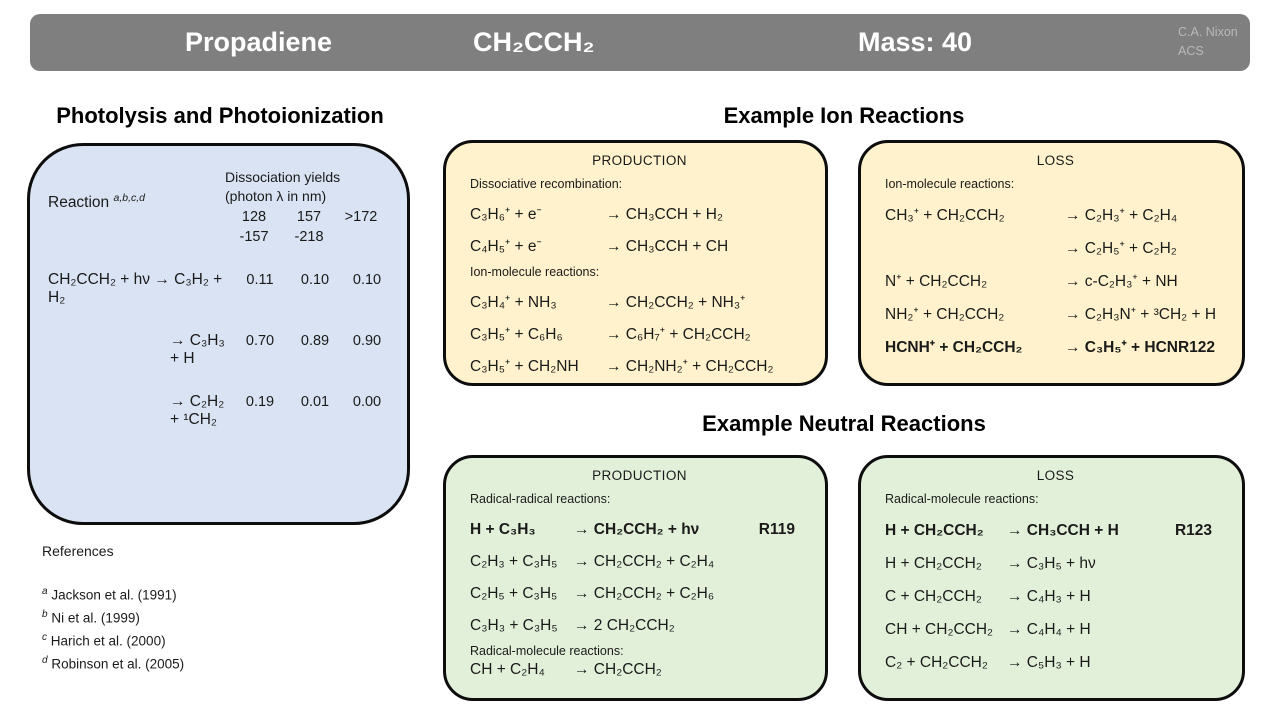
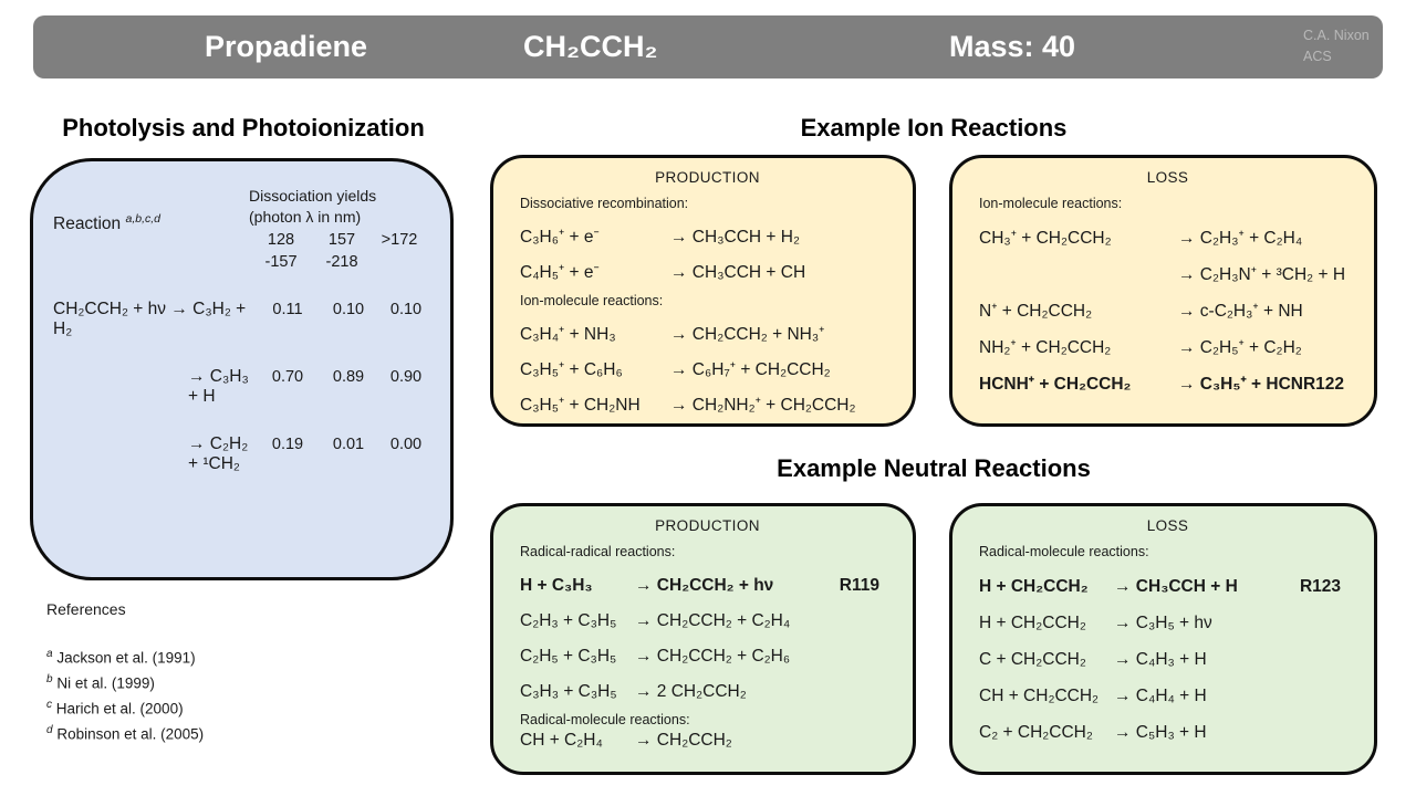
  Propadiene
  CH₂CCH₂
  Mass: 40
  C.A. Nixon
  ACS
  Photolysis and Photoionization
  Reaction a,b,c,d
  Dissociation yields
  (photon λ in nm)
  128
  -157
  157
  -218
  >172
  CH₂CCH₂ + hν → C₃H₂ + H₂
  0.11
  0.10
  0.10
  → C₃H₃ + H
  0.70
  0.89
  0.90
  → C₂H₂ + ¹CH₂
  0.19
  0.01
  0.00
  References
  a Jackson et al. (1991)
  b Ni et al. (1999)
  c Harich et al. (2000)
  d Robinson et al. (2005)
  Example Ion Reactions
  PRODUCTION
  Dissociative recombination:
  C₃H₆⁺ + e⁻
  → CH₃CCH + H₂
  C₄H₅⁺ + e⁻
  → CH₃CCH + CH
  Ion-molecule reactions:
  C₃H₄⁺ + NH₃
  → CH₂CCH₂ + NH₃⁺
  C₃H₅⁺ + C₆H₆
  → C₆H₇⁺ + CH₂CCH₂
  C₃H₅⁺ + CH₂NH
  → CH₂NH₂⁺ + CH₂CCH₂
  LOSS
  Ion-molecule reactions:
  CH₃⁺ + CH₂CCH₂
  → C₂H₃⁺ + C₂H₄
- → C₂H₅⁺ + C₂H₂
+ → C₂H₃N⁺ + ³CH₂ + H
  N⁺ + CH₂CCH₂
  → c-C₂H₃⁺ + NH
  NH₂⁺ + CH₂CCH₂
- → C₂H₃N⁺ + ³CH₂ + H
+ → C₂H₅⁺ + C₂H₂
  HCNH⁺ + CH₂CCH₂
  → C₃H₅⁺ + HCN
  R122
  Example Neutral Reactions
  PRODUCTION
  Radical-radical reactions:
  H + C₃H₃
  → CH₂CCH₂ + hν
  R119
  C₂H₃ + C₃H₅
  → CH₂CCH₂ + C₂H₄
  C₂H₅ + C₃H₅
  → CH₂CCH₂ + C₂H₆
  C₃H₃ + C₃H₅
  → 2 CH₂CCH₂
  Radical-molecule reactions:
  CH + C₂H₄
  → CH₂CCH₂
  LOSS
  Radical-molecule reactions:
  H + CH₂CCH₂
  → CH₃CCH + H
  R123
  H + CH₂CCH₂
  → C₃H₅ + hν
  C + CH₂CCH₂
  → C₄H₃ + H
  CH + CH₂CCH₂
  → C₄H₄ + H
  C₂ + CH₂CCH₂
  → C₅H₃ + H
